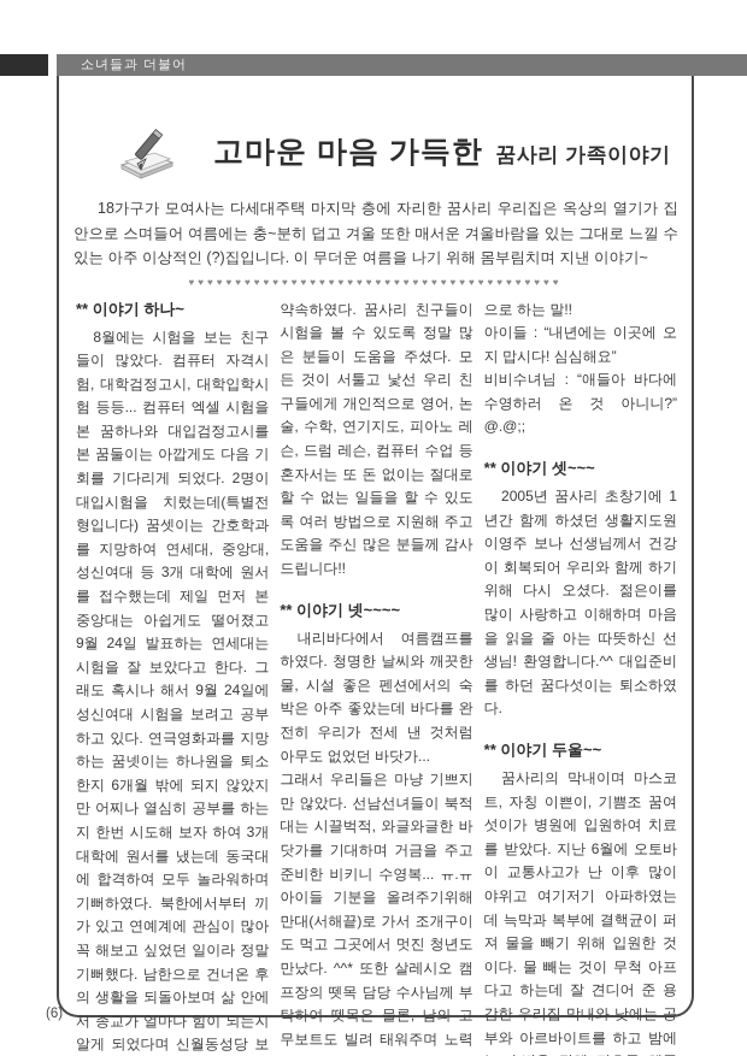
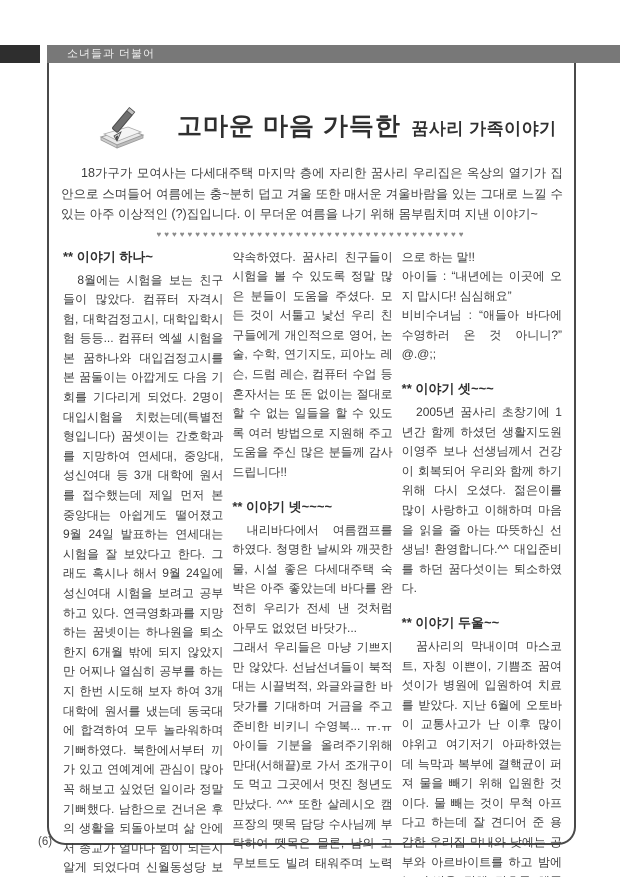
  소녀들과 더불어
  고마운 마음 가득한 꿈사리 가족이야기
  18가구가 모여사는 다세대주택 마지막 층에 자리한 꿈사리 우리집은 옥상의 열기가 집안으로 스며들어 여름에는 충~분히 덥고 겨울 또한 매서운 겨울바람을 있는 그대로 느낄 수 있는 아주 이상적인 (?)집입니다. 이 무더운 여름을 나기 위해 몸부림치며 지낸 이야기~
  ♥♥♥♥♥♥♥♥♥♥♥♥♥♥♥♥♥♥♥♥♥♥♥♥♥♥♥♥♥♥♥♥♥♥♥♥♥♥♥♥
  ** 이야기 하나~
  8월에는 시험을 보는 친구들이 많았다. 컴퓨터 자격시험, 대학검정고시, 대학입학시험 등등... 컴퓨터 엑셀 시험을 본 꿈하나와 대입검정고시를 본 꿈둘이는 아깝게도 다음 기회를 기다리게 되었다. 2명이 대입시험을 치렀는데(특별전형입니다) 꿈셋이는 간호학과를 지망하여 연세대, 중앙대, 성신여대 등 3개 대학에 원서를 접수했는데 제일 먼저 본 중앙대는 아쉽게도 떨어졌고 9월 24일 발표하는 연세대는 시험을 잘 보았다고 한다. 그래도 혹시나 해서 9월 24일에 성신여대 시험을 보려고 공부하고 있다. 연극영화과를 지망하는 꿈넷이는 하나원을 퇴소한지 6개월 밖에 되지 않았지만 어찌나 열심히 공부를 하는지 한번 시도해 보자 하여 3개 대학에 원서를 냈는데 동국대에 합격하여 모두 놀라워하며 기뻐하였다. 북한에서부터 끼가 있고 연예계에 관심이 많아 꼭 해보고 싶었던 일이라 정말 기뻐했다. 남한으로 건너온 후의 생활을 되돌아보며 삶 안에서 종교가 얼마나 힘이 되는지 알게 되었다며 신월동성당 보
  약속하였다. 꿈사리 친구들이 시험을 볼 수 있도록 정말 많은 분들이 도움을 주셨다. 모든 것이 서툴고 낯선 우리 친구들에게 개인적으로 영어, 논술, 수학, 연기지도, 피아노 레슨, 드럼 레슨, 컴퓨터 수업 등 혼자서는 또 돈 없이는 절대로 할 수 없는 일들을 할 수 있도록 여러 방법으로 지원해 주고 도움을 주신 많은 분들께 감사드립니다!!
  ** 이야기 넷~~~~
- 내리바다에서 여름캠프를 하였다. 청명한 날씨와 깨끗한 물, 시설 좋은 펜션에서의 숙박은 아주 좋았는데 바다를 완전히 우리가 전세 낸 것처럼 아무도 없었던 바닷가...
+ 내리바다에서 여름캠프를 하였다. 청명한 날씨와 깨끗한 물, 시설 좋은 다세대주택 숙박은 아주 좋았는데 바다를 완전히 우리가 전세 낸 것처럼 아무도 없었던 바닷가...
  그래서 우리들은 마냥 기쁘지만 않았다. 선남선녀들이 북적대는 시끌벅적, 와글와글한 바닷가를 기대하며 거금을 주고 준비한 비키니 수영복... ㅠ.ㅠ 아이들 기분을 올려주기위해 만대(서해끝)로 가서 조개구이도 먹고 그곳에서 멋진 청년도 만났다. ^^* 또한 살레시오 캠프장의 뗏목 담당 수사님께 부탁하여 뗏목은 물론, 남의 고무보트도 빌려 태워주며 노력
  으로 하는 말!!
  아이들 : “내년에는 이곳에 오지 맙시다! 심심해요”
  비비수녀님 : “애들아 바다에 수영하러 온 것 아니니?” @.@;;
  ** 이야기 셋~~~
  2005년 꿈사리 초창기에 1년간 함께 하셨던 생활지도원 이영주 보나 선생님께서 건강이 회복되어 우리와 함께 하기 위해 다시 오셨다. 젊은이를 많이 사랑하고 이해하며 마음을 읽을 줄 아는 따뜻하신 선생님! 환영합니다.^^ 대입준비를 하던 꿈다섯이는 퇴소하였다.
  ** 이야기 두울~~
  꿈사리의 막내이며 마스코트, 자칭 이쁜이, 기쁨조 꿈여섯이가 병원에 입원하여 치료를 받았다. 지난 6월에 오토바이 교통사고가 난 이후 많이 야위고 여기저기 아파하였는데 늑막과 복부에 결핵균이 퍼져 물을 빼기 위해 입원한 것이다. 물 빼는 것이 무척 아프다고 하는데 잘 견디어 준 용감한 우리집 막내와 낮에는 공부와 아르바이트를 하고 밤에
  (6)
